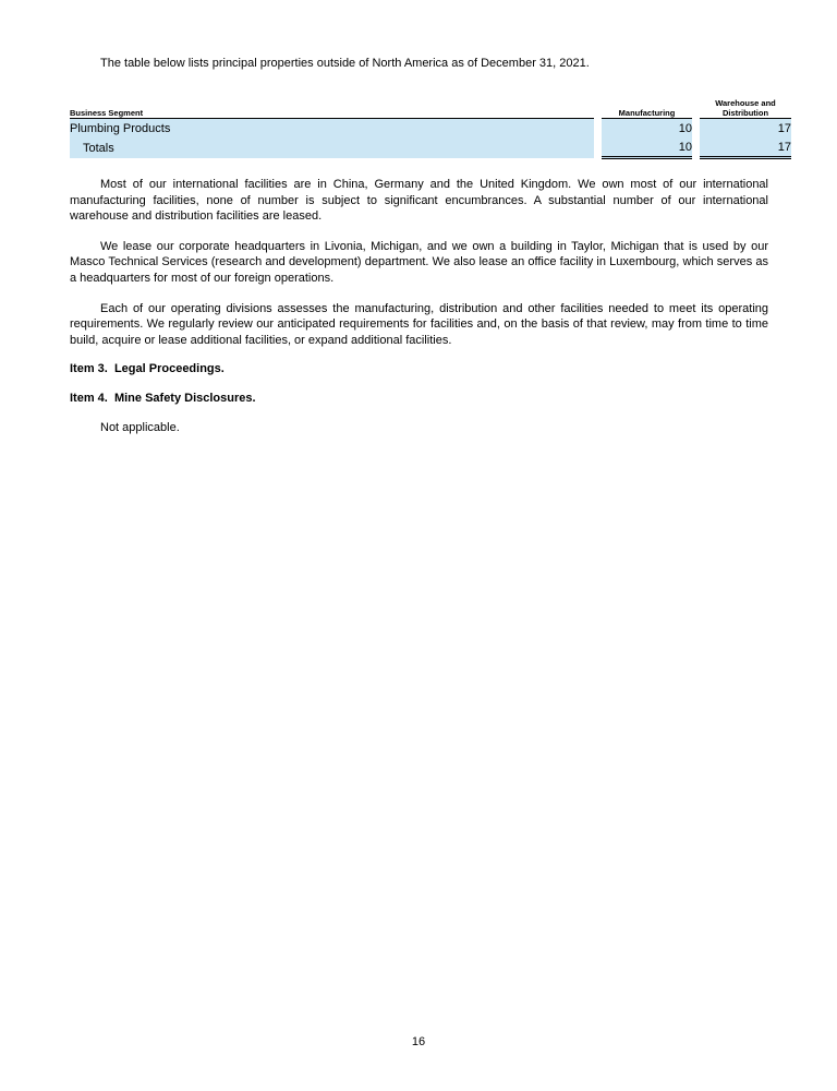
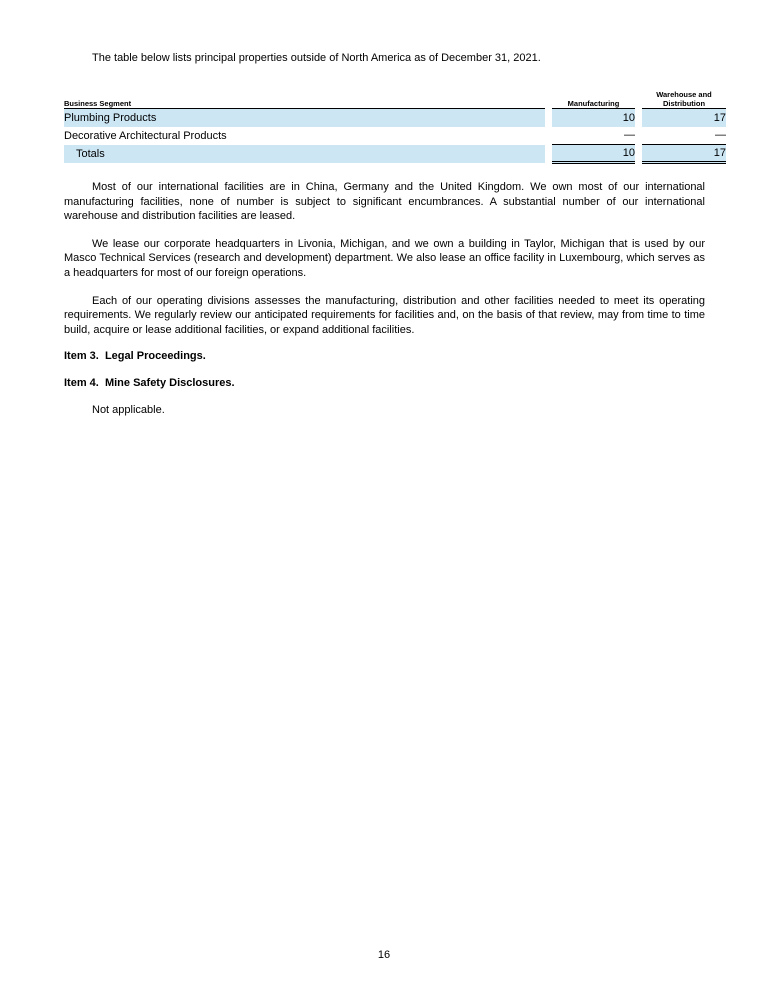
  The table below lists principal properties outside of North America as of December 31, 2021.
  Business Segment		Manufacturing		Warehouse and Distribution
  Plumbing Products		10		17
+ Decorative Architectural Products		—		—
  Totals		10		17
  Most of our international facilities are in China, Germany and the United Kingdom. We own most of our international manufacturing facilities, none of number is subject to significant encumbrances. A substantial number of our international warehouse and distribution facilities are leased.
  We lease our corporate headquarters in Livonia, Michigan, and we own a building in Taylor, Michigan that is used by our Masco Technical Services (research and development) department. We also lease an office facility in Luxembourg, which serves as a headquarters for most of our foreign operations.
  Each of our operating divisions assesses the manufacturing, distribution and other facilities needed to meet its operating requirements. We regularly review our anticipated requirements for facilities and, on the basis of that review, may from time to time build, acquire or lease additional facilities, or expand additional facilities.
  Item 3. Legal Proceedings.
  Item 4. Mine Safety Disclosures.
  Not applicable.
  16
